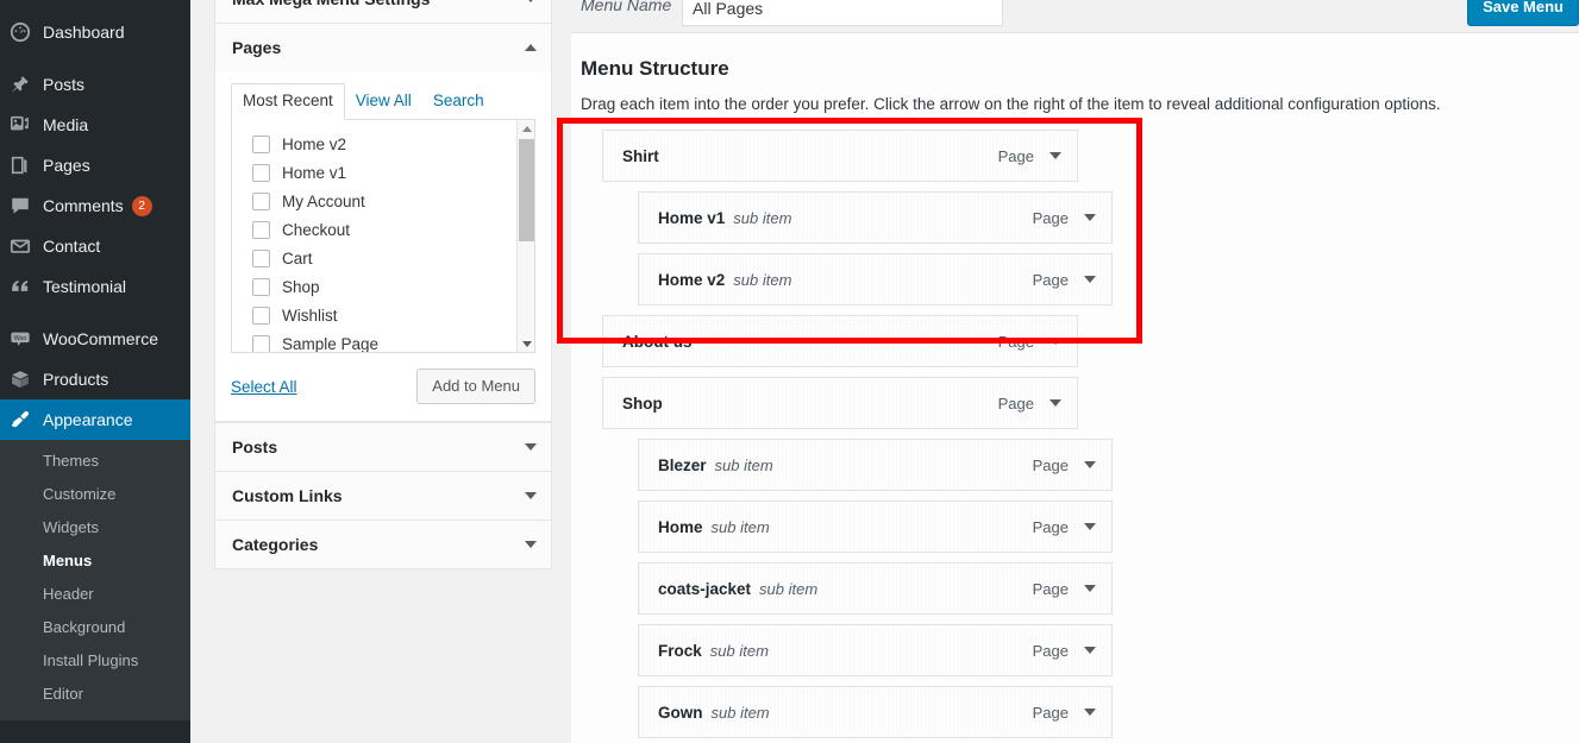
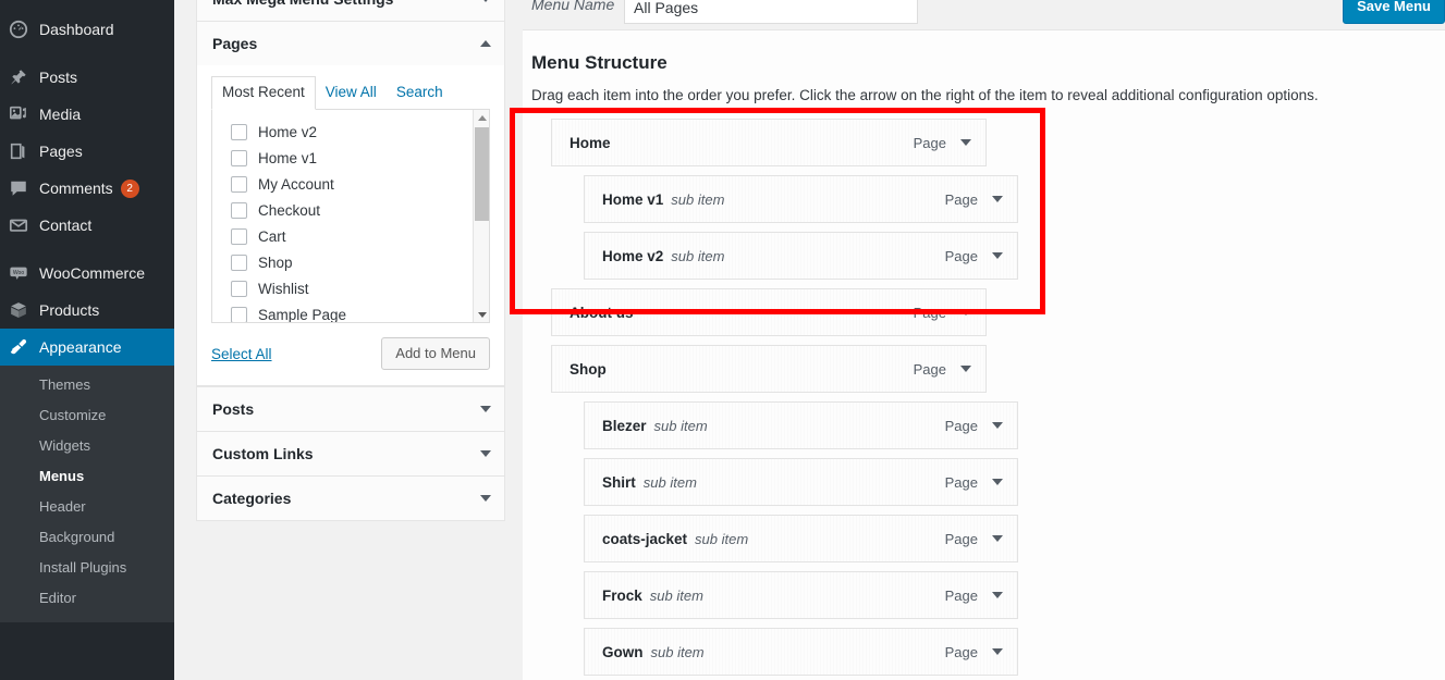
  Dashboard
  Posts
  Media
  Pages
  Comments
  2
  Contact
- Testimonial
  WooCommerce
  Products
  Appearance
  Themes
  Customize
  Widgets
  Menus
  Header
  Background
  Install Plugins
  Editor
  Pages
  Most Recent
  View All
  Search
  Home v2
  Home v1
  My Account
  Checkout
  Cart
  Shop
  Wishlist
  Sample Page
  Select All
  Add to Menu
  Posts
  Custom Links
  Categories
  Menu Name
  All Pages
  Save Menu
  Menu Structure
  Drag each item into the order you prefer. Click the arrow on the right of the item to reveal additional configuration options.
- Shirt
+ Home
  Page
  Home v1
  sub item
  Page
  Home v2
  sub item
  Page
  About us
  Page
  Shop
  Page
  Blezer
  sub item
  Page
- Home
+ Shirt
  sub item
  Page
  coats-jacket
  sub item
  Page
  Frock
  sub item
  Page
  Gown
  sub item
  Page
